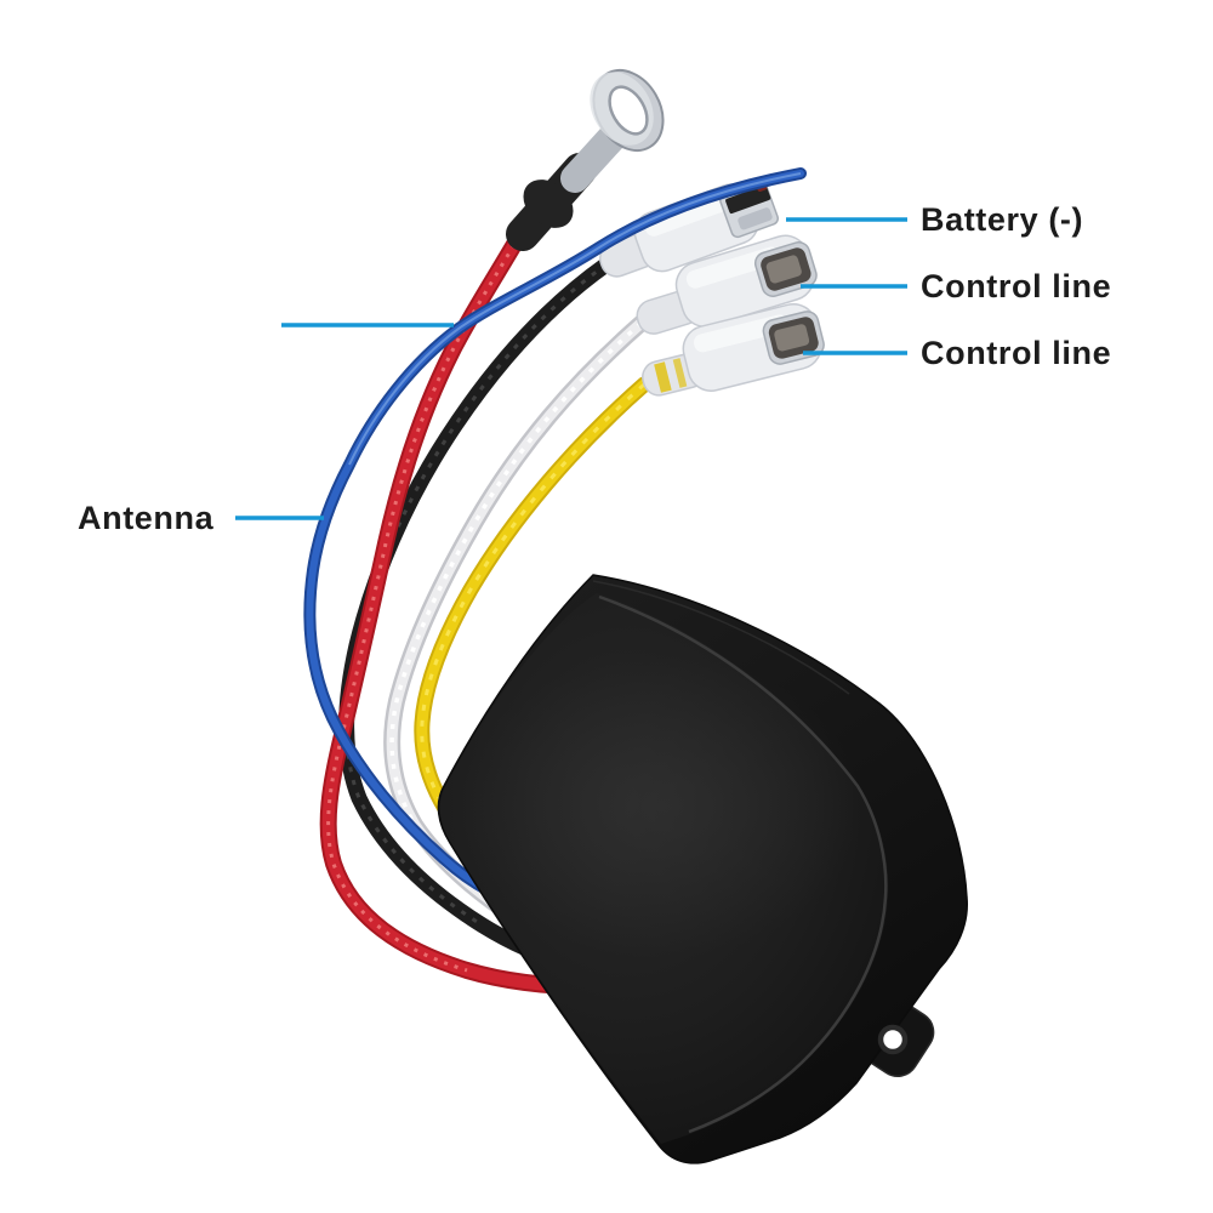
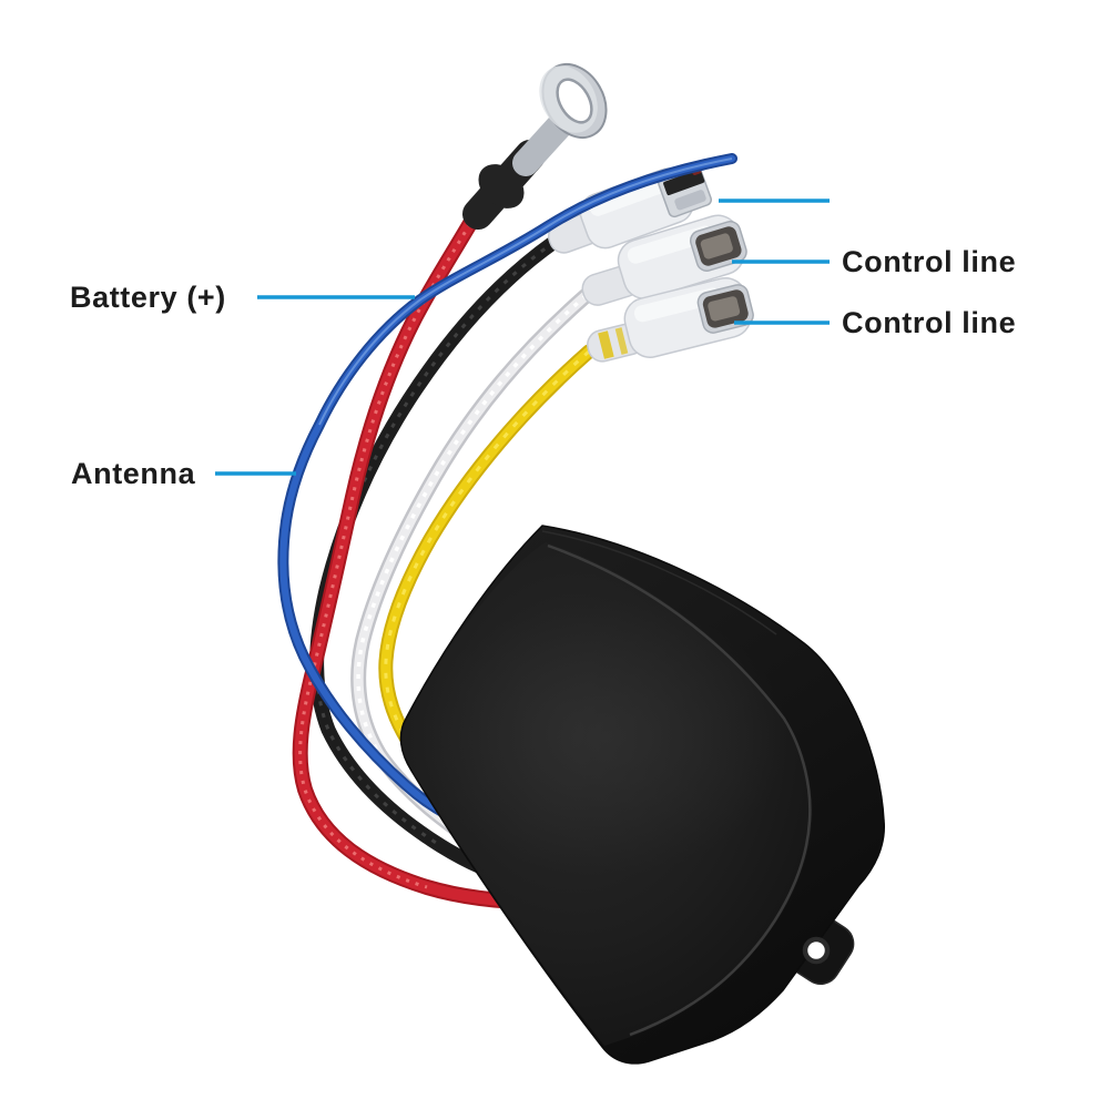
- Battery (-)
  Control line
  Control line
+ Battery (+)
  Antenna
